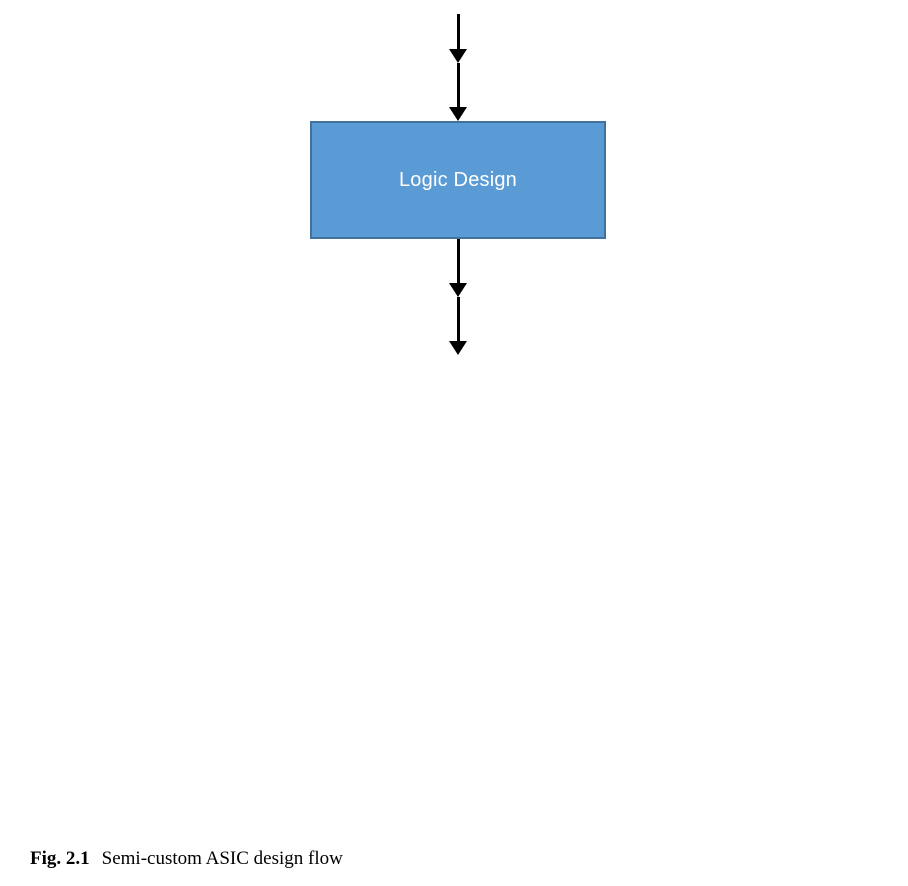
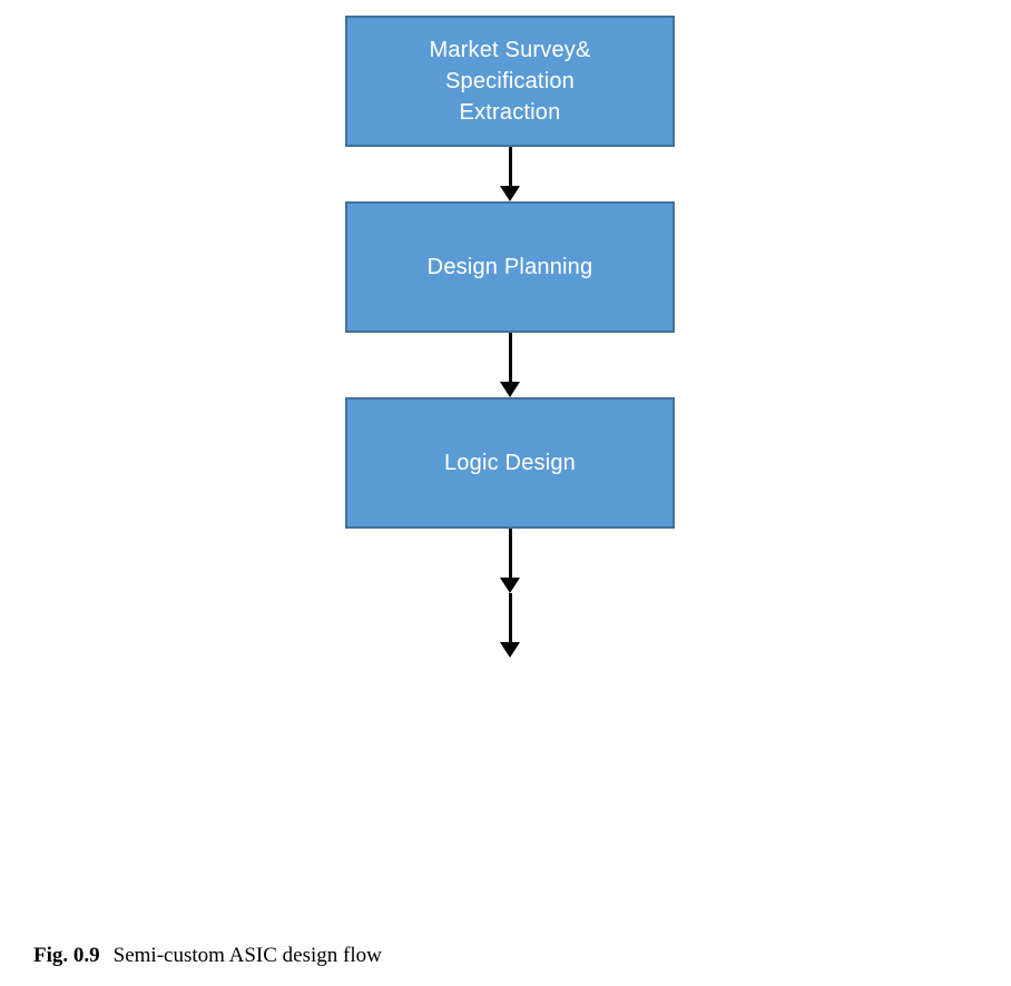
+ Market Survey&
+ Specification
+ Extraction
+ Design Planning
  Logic Design
- Fig. 2.1 Semi-custom ASIC design flow
+ Fig. 0.9 Semi-custom ASIC design flow
